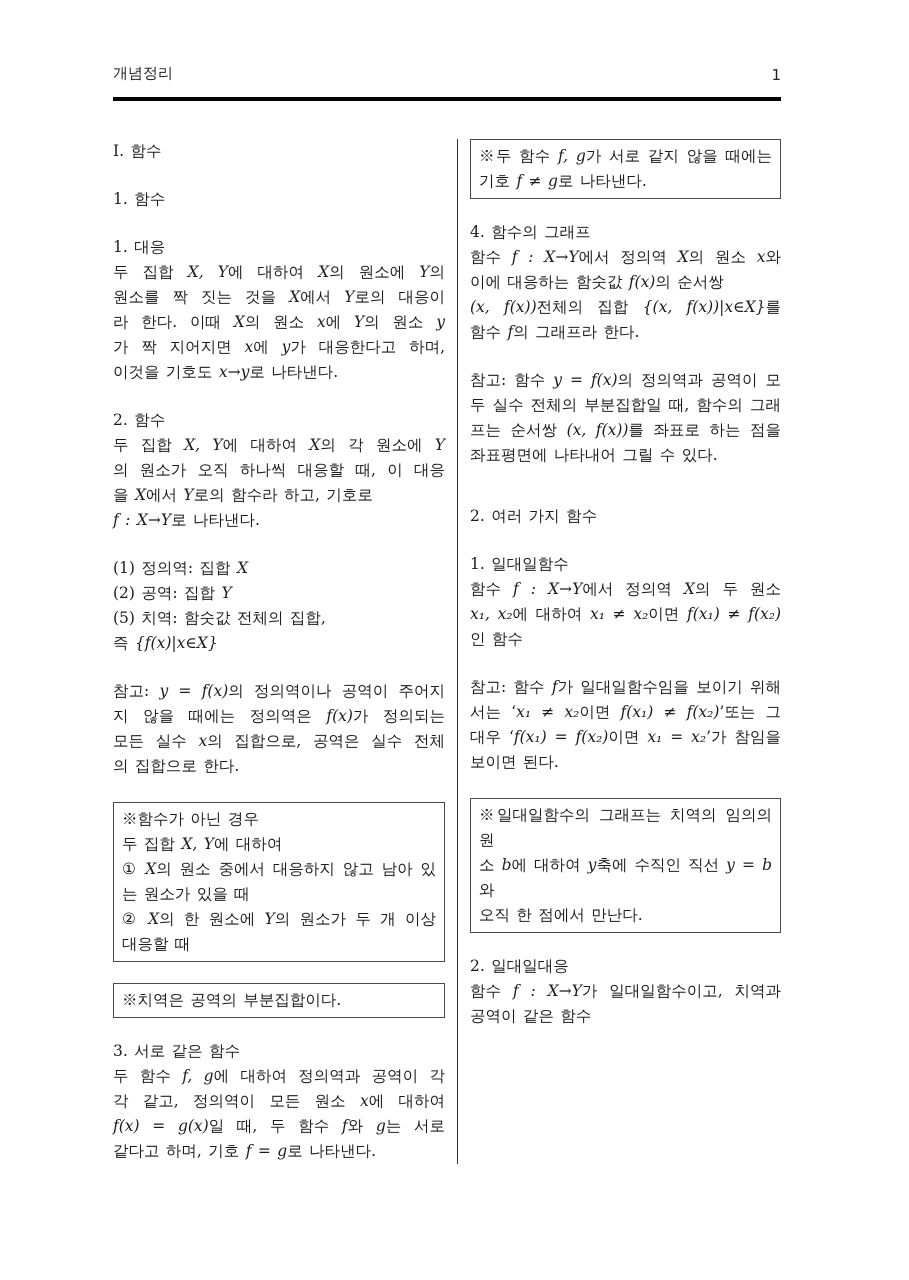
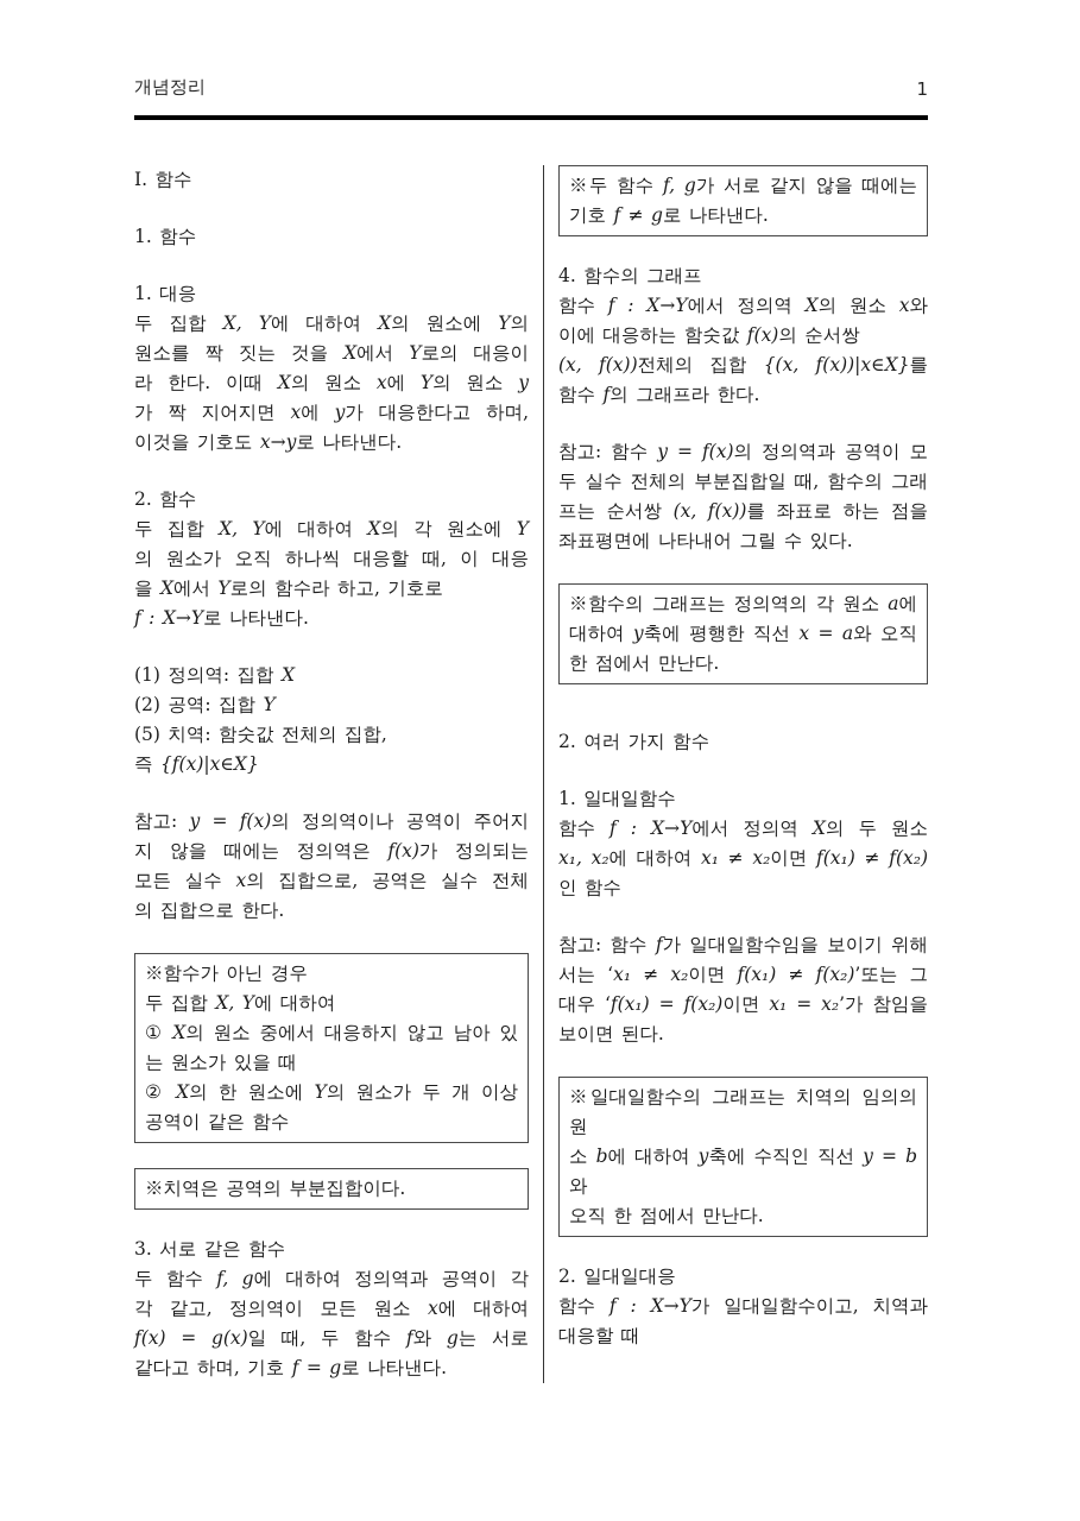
  개념정리
  1
  I. 함수
  1. 함수
  1. 대응
  두 집합 X, Y에 대하여 X의 원소에 Y의
  원소를 짝 짓는 것을 X에서 Y로의 대응이
  라 한다. 이때 X의 원소 x에 Y의 원소 y
  가 짝 지어지면 x에 y가 대응한다고 하며,
  이것을 기호도 x→y로 나타낸다.
  2. 함수
  두 집합 X, Y에 대하여 X의 각 원소에 Y
  의 원소가 오직 하나씩 대응할 때, 이 대응
  을 X에서 Y로의 함수라 하고, 기호로
  f : X→Y로 나타낸다.
  (1) 정의역: 집합 X
  (2) 공역: 집합 Y
  (5) 치역: 함숫값 전체의 집합,
  즉 {f(x)|x∈X}
  참고: y = f(x)의 정의역이나 공역이 주어지
  지 않을 때에는 정의역은 f(x)가 정의되는
  모든 실수 x의 집합으로, 공역은 실수 전체
  의 집합으로 한다.
  ※함수가 아닌 경우
  두 집합 X, Y에 대하여
  ① X의 원소 중에서 대응하지 않고 남아 있
  는 원소가 있을 때
  ② X의 한 원소에 Y의 원소가 두 개 이상
- 대응할 때
+ 공역이 같은 함수
  ※치역은 공역의 부분집합이다.
  3. 서로 같은 함수
  두 함수 f, g에 대하여 정의역과 공역이 각
  각 같고, 정의역이 모든 원소 x에 대하여
  f(x) = g(x)일 때, 두 함수 f와 g는 서로
  같다고 하며, 기호 f = g로 나타낸다.
  ※두 함수 f, g가 서로 같지 않을 때에는
  기호 f ≠ g로 나타낸다.
  4. 함수의 그래프
  함수 f : X→Y에서 정의역 X의 원소 x와
  이에 대응하는 함숫값 f(x)의 순서쌍
  (x, f(x))전체의 집합 {(x, f(x))|x∈X}를
  함수 f의 그래프라 한다.
  참고: 함수 y = f(x)의 정의역과 공역이 모
  두 실수 전체의 부분집합일 때, 함수의 그래
  프는 순서쌍 (x, f(x))를 좌표로 하는 점을
  좌표평면에 나타내어 그릴 수 있다.
+ ※함수의 그래프는 정의역의 각 원소 a에
+ 대하여 y축에 평행한 직선 x = a와 오직
+ 한 점에서 만난다.
  2. 여러 가지 함수
  1. 일대일함수
  함수 f : X→Y에서 정의역 X의 두 원소
  x₁, x₂에 대하여 x₁ ≠ x₂이면 f(x₁) ≠ f(x₂)
  인 함수
  참고: 함수 f가 일대일함수임을 보이기 위해
  서는 ‘x₁ ≠ x₂이면 f(x₁) ≠ f(x₂)’또는 그
  대우 ‘f(x₁) = f(x₂)이면 x₁ = x₂’가 참임을
  보이면 된다.
  ※일대일함수의 그래프는 치역의 임의의 원
  소 b에 대하여 y축에 수직인 직선 y = b와
  오직 한 점에서 만난다.
  2. 일대일대응
  함수 f : X→Y가 일대일함수이고, 치역과
- 공역이 같은 함수
+ 대응할 때
